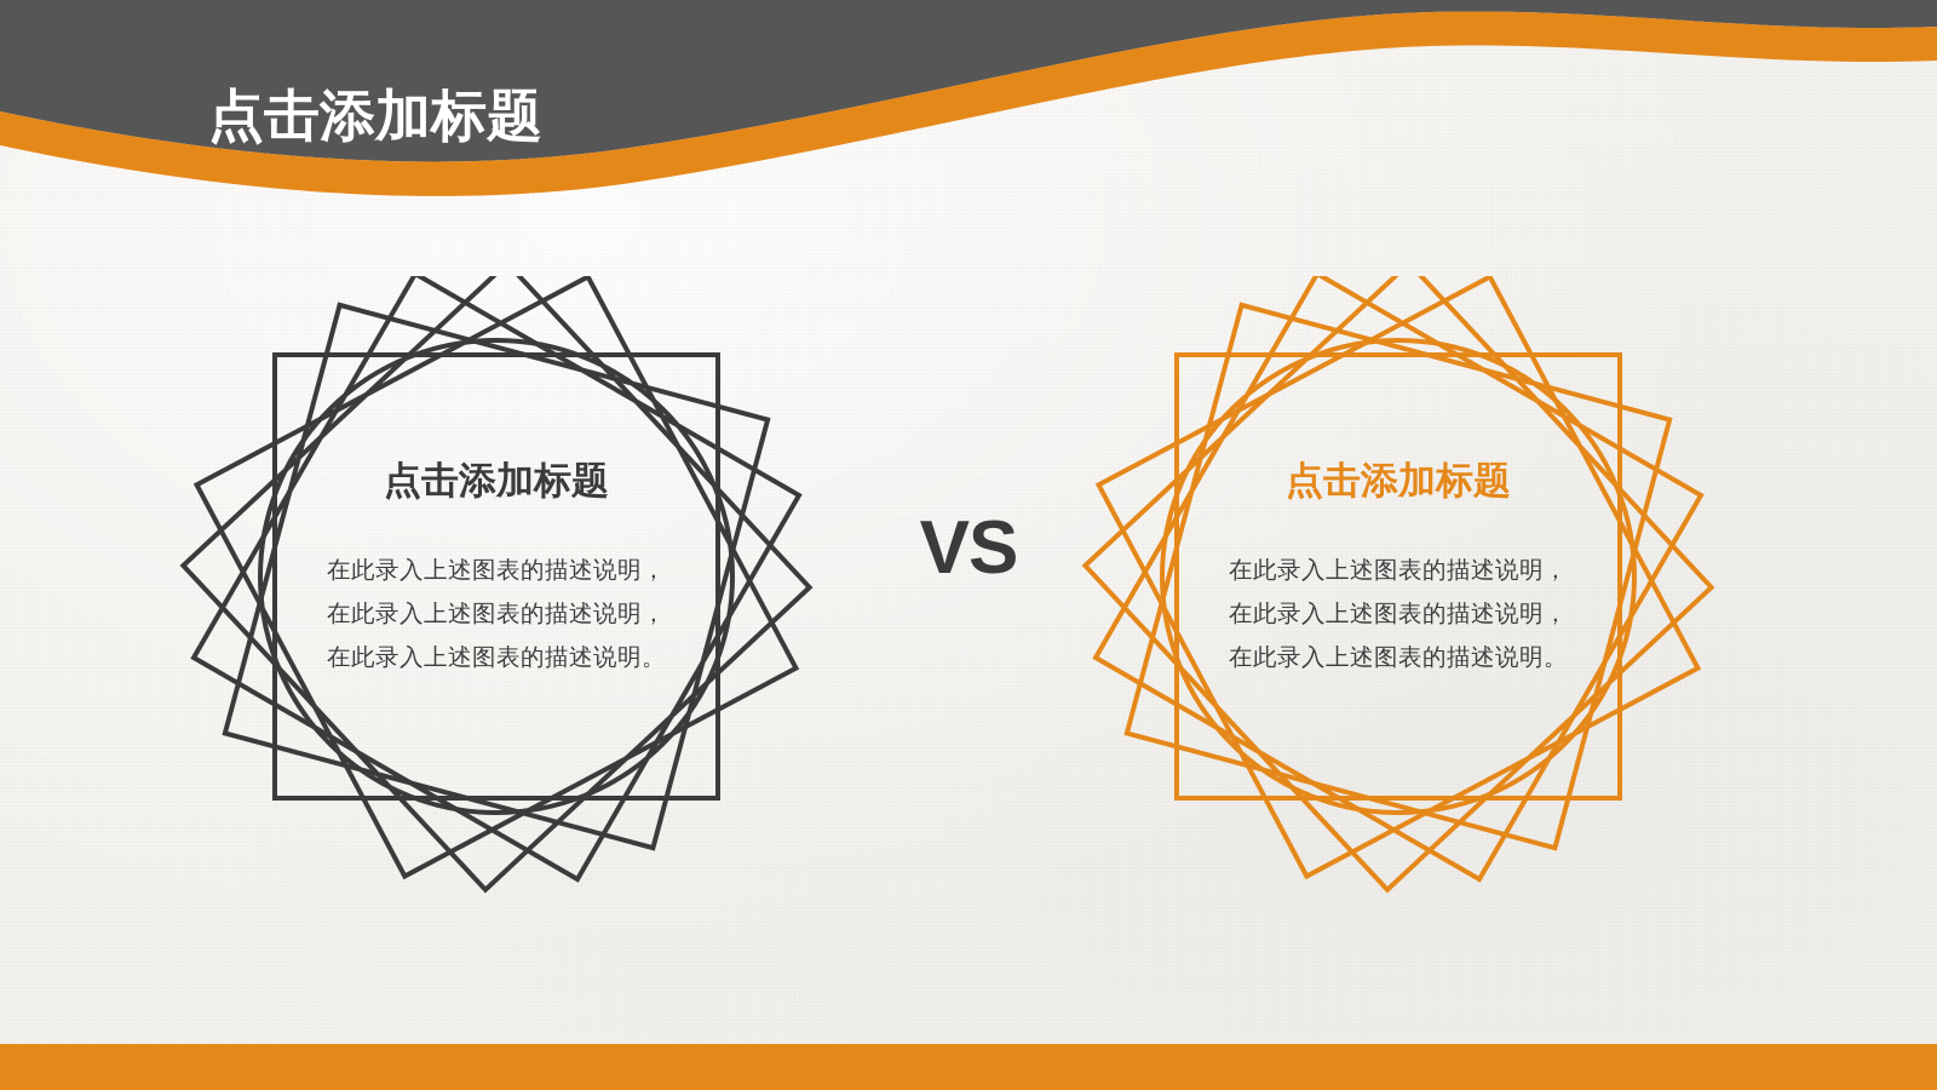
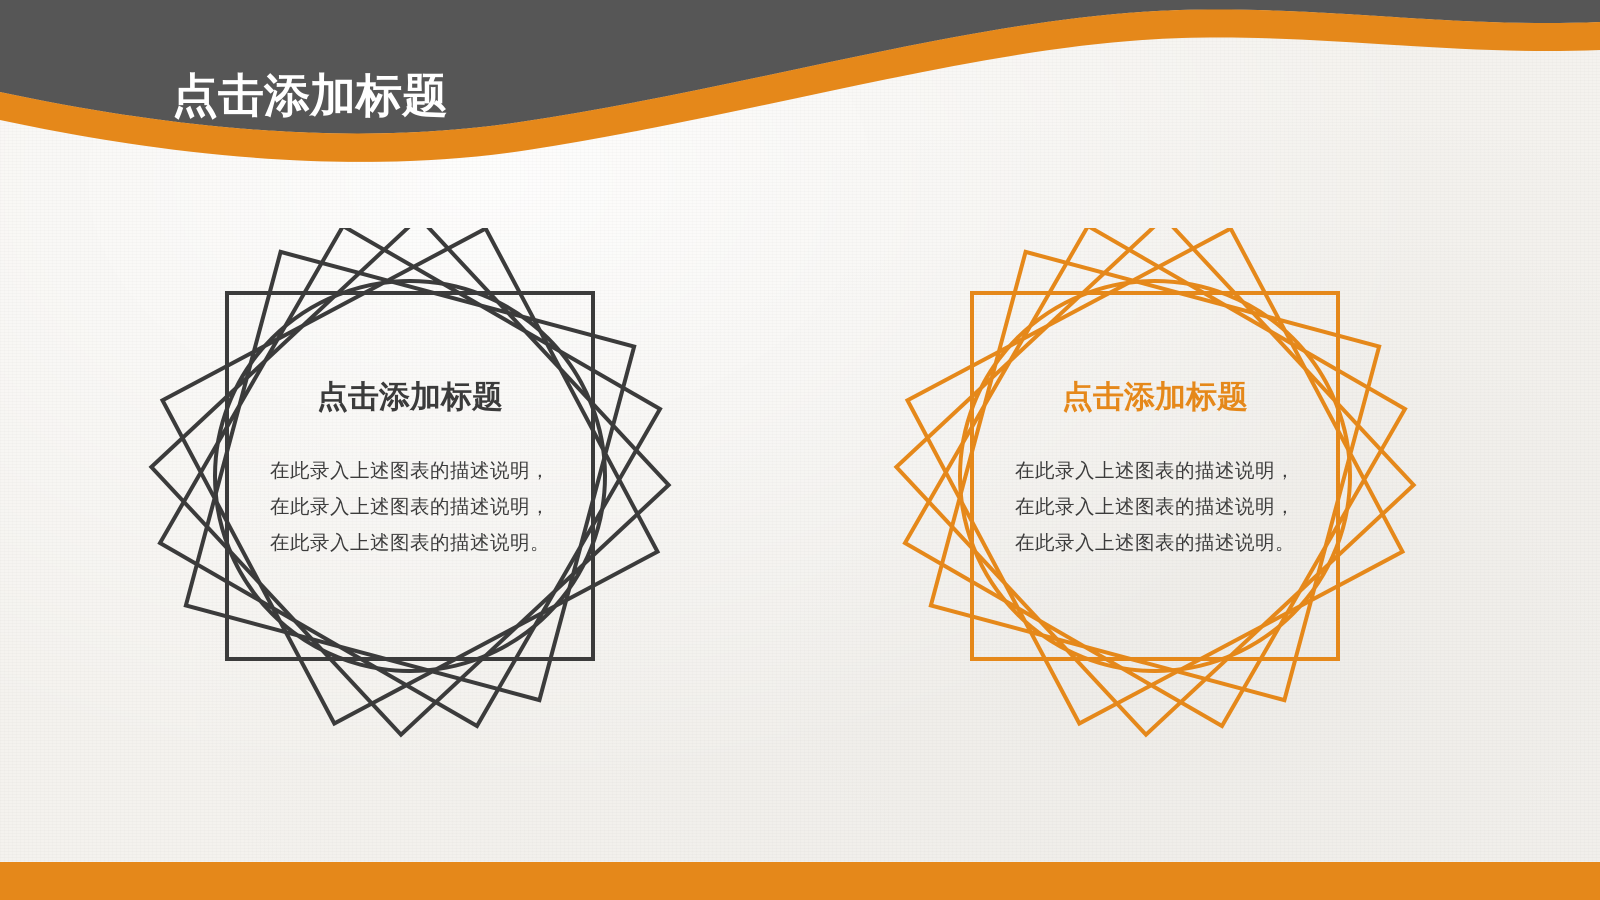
  点击添加标题
  点击添加标题
  在此录入上述图表的描述说明，在此录入上述图表的描述说明，在此录入上述图表的描述说明。
- VS
  点击添加标题
  在此录入上述图表的描述说明，在此录入上述图表的描述说明，在此录入上述图表的描述说明。
